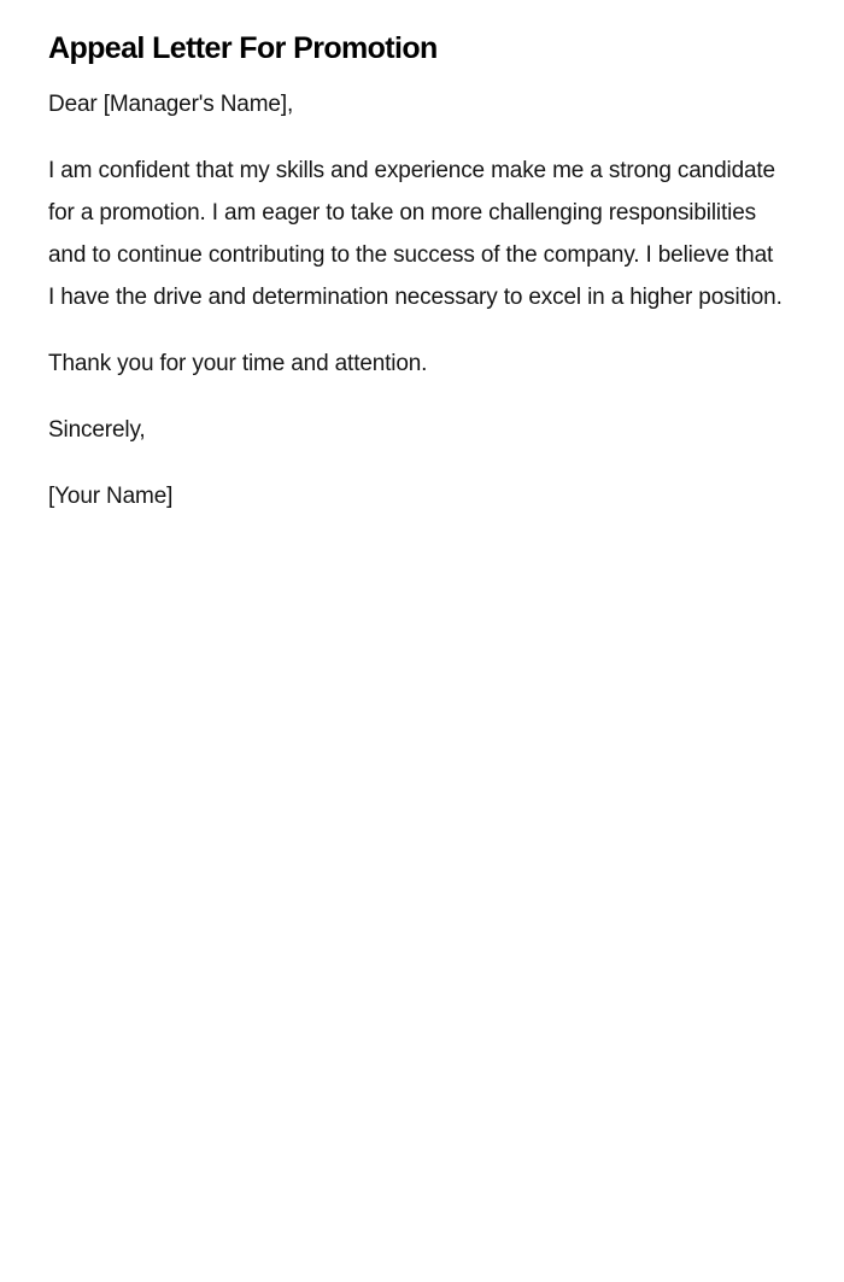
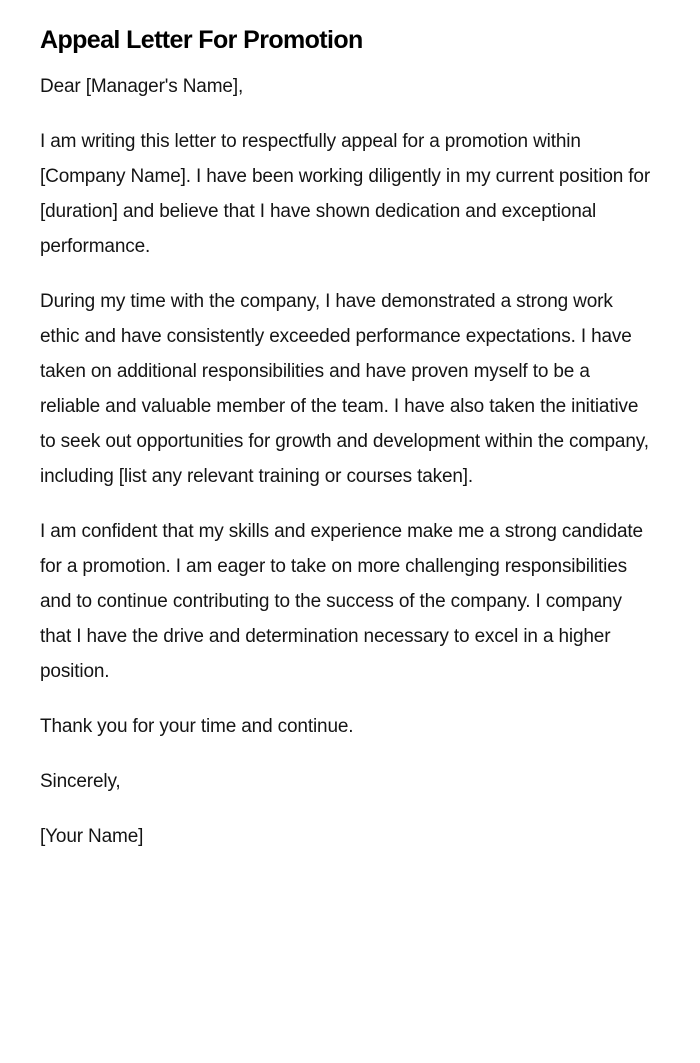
  Appeal Letter For Promotion
  Dear [Manager's Name],
+ I am writing this letter to respectfully appeal for a promotion within [Company Name]. I have been working diligently in my current position for [duration] and believe that I have shown dedication and exceptional performance.
+ During my time with the company, I have demonstrated a strong work ethic and have consistently exceeded performance expectations. I have taken on additional responsibilities and have proven myself to be a reliable and valuable member of the team. I have also taken the initiative to seek out opportunities for growth and development within the company, including [list any relevant training or courses taken].
- I am confident that my skills and experience make me a strong candidate for a promotion. I am eager to take on more challenging responsibilities and to continue contributing to the success of the company. I believe that I have the drive and determination necessary to excel in a higher position.
+ I am confident that my skills and experience make me a strong candidate for a promotion. I am eager to take on more challenging responsibilities and to continue contributing to the success of the company. I company that I have the drive and determination necessary to excel in a higher position.
- Thank you for your time and attention.
+ Thank you for your time and continue.
  Sincerely,
  [Your Name]
